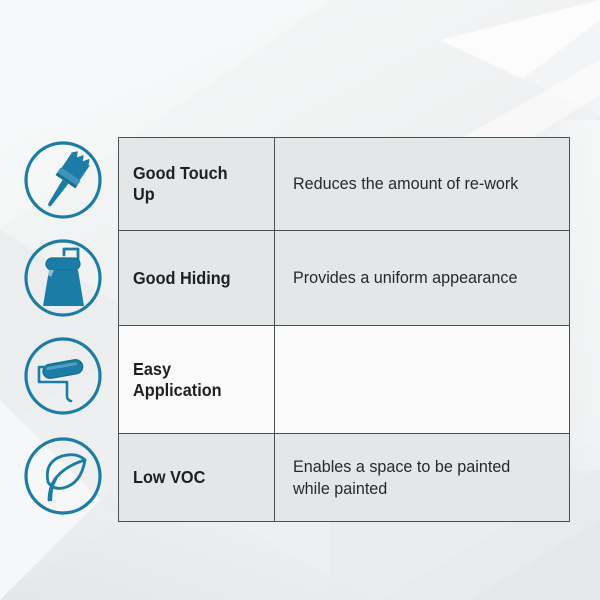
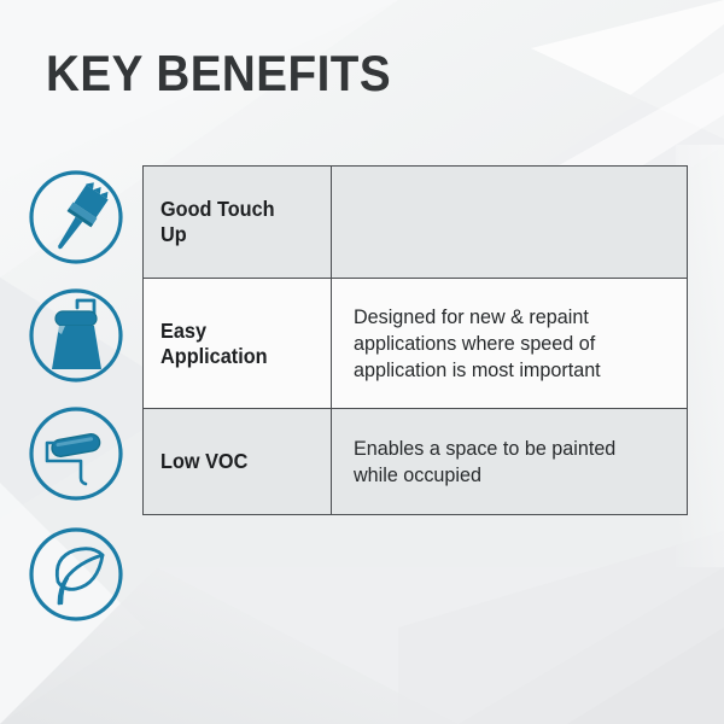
+ KEY BENEFITS
  Good Touch Up
- Reduces the amount of re-work
- Good Hiding
- Provides a uniform appearance
  Easy Application
+ Designed for new & repaint applications where speed of application is most important
  Low VOC
- Enables a space to be painted while painted
+ Enables a space to be painted while occupied
